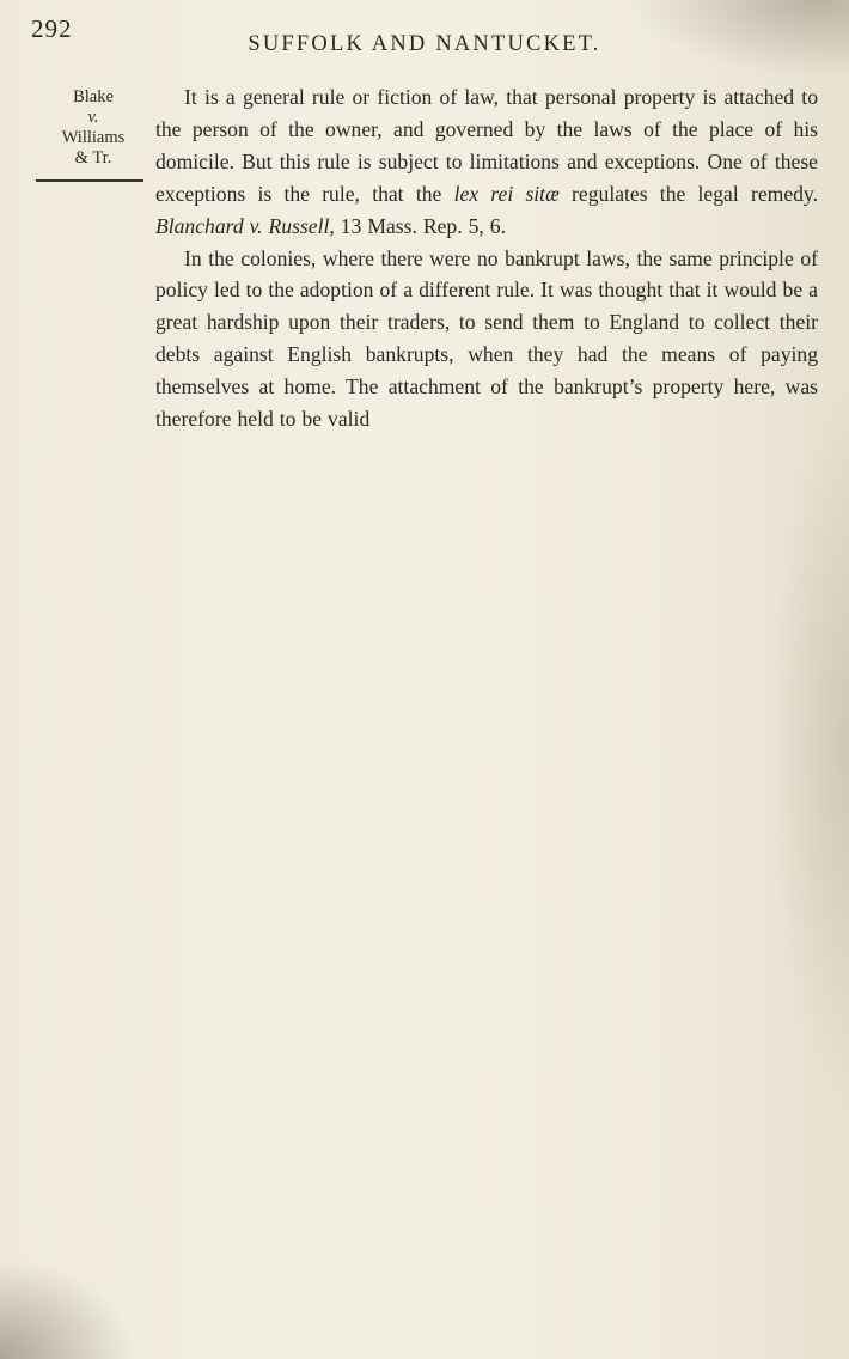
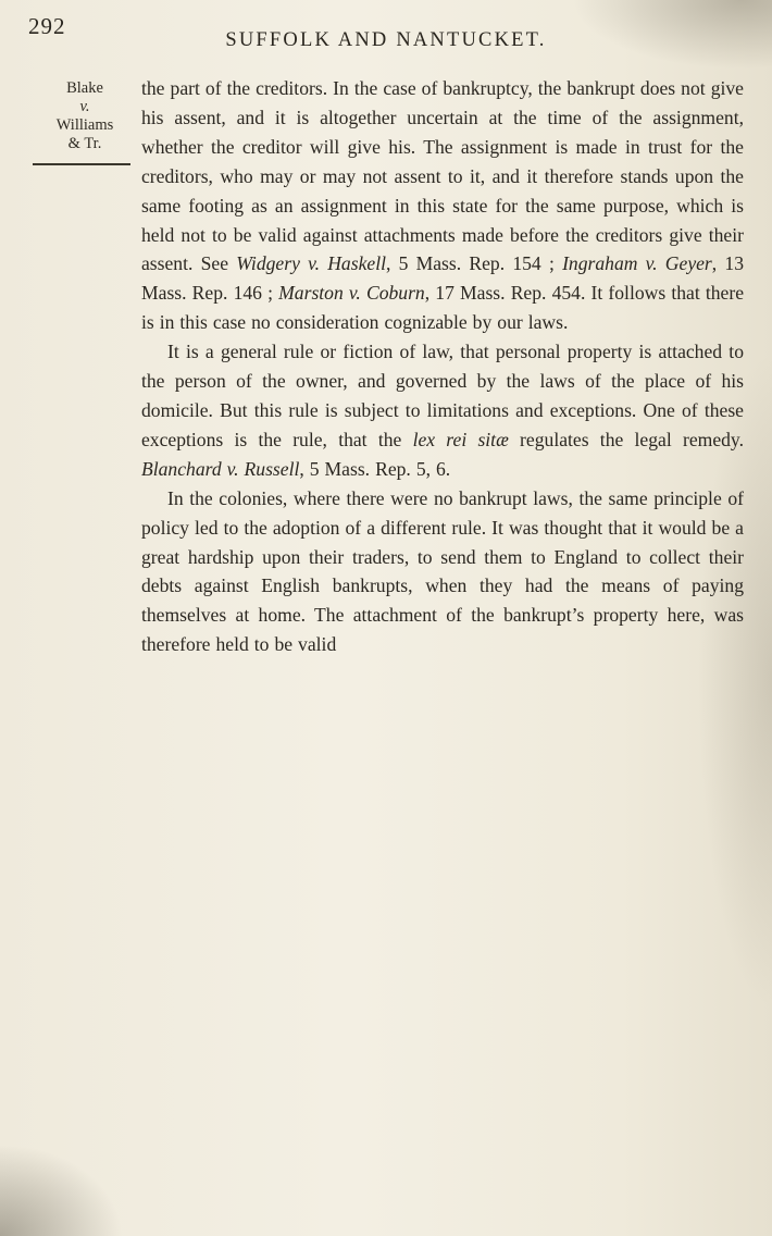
  292
  SUFFOLK AND NANTUCKET.
  Blake
  v.
  Williams
  & Tr.
+ the part of the creditors. In the case of bankruptcy, the bankrupt does not give his assent, and it is altogether uncertain at the time of the assignment, whether the creditor will give his. The assignment is made in trust for the creditors, who may or may not assent to it, and it therefore stands upon the same footing as an assignment in this state for the same purpose, which is held not to be valid against attachments made before the creditors give their assent. See Widgery v. Haskell, 5 Mass. Rep. 154 ; Ingraham v. Geyer, 13 Mass. Rep. 146 ; Marston v. Coburn, 17 Mass. Rep. 454. It follows that there is in this case no consideration cognizable by our laws.
- It is a general rule or fiction of law, that personal property is attached to the person of the owner, and governed by the laws of the place of his domicile. But this rule is subject to limitations and exceptions. One of these exceptions is the rule, that the lex rei sitæ regulates the legal remedy. Blanchard v. Russell, 13 Mass. Rep. 5, 6.
+ It is a general rule or fiction of law, that personal property is attached to the person of the owner, and governed by the laws of the place of his domicile. But this rule is subject to limitations and exceptions. One of these exceptions is the rule, that the lex rei sitæ regulates the legal remedy. Blanchard v. Russell, 5 Mass. Rep. 5, 6.
  In the colonies, where there were no bankrupt laws, the same principle of policy led to the adoption of a different rule. It was thought that it would be a great hardship upon their traders, to send them to England to collect their debts against English bankrupts, when they had the means of paying themselves at home. The attachment of the bankrupt’s property here, was therefore held to be valid
